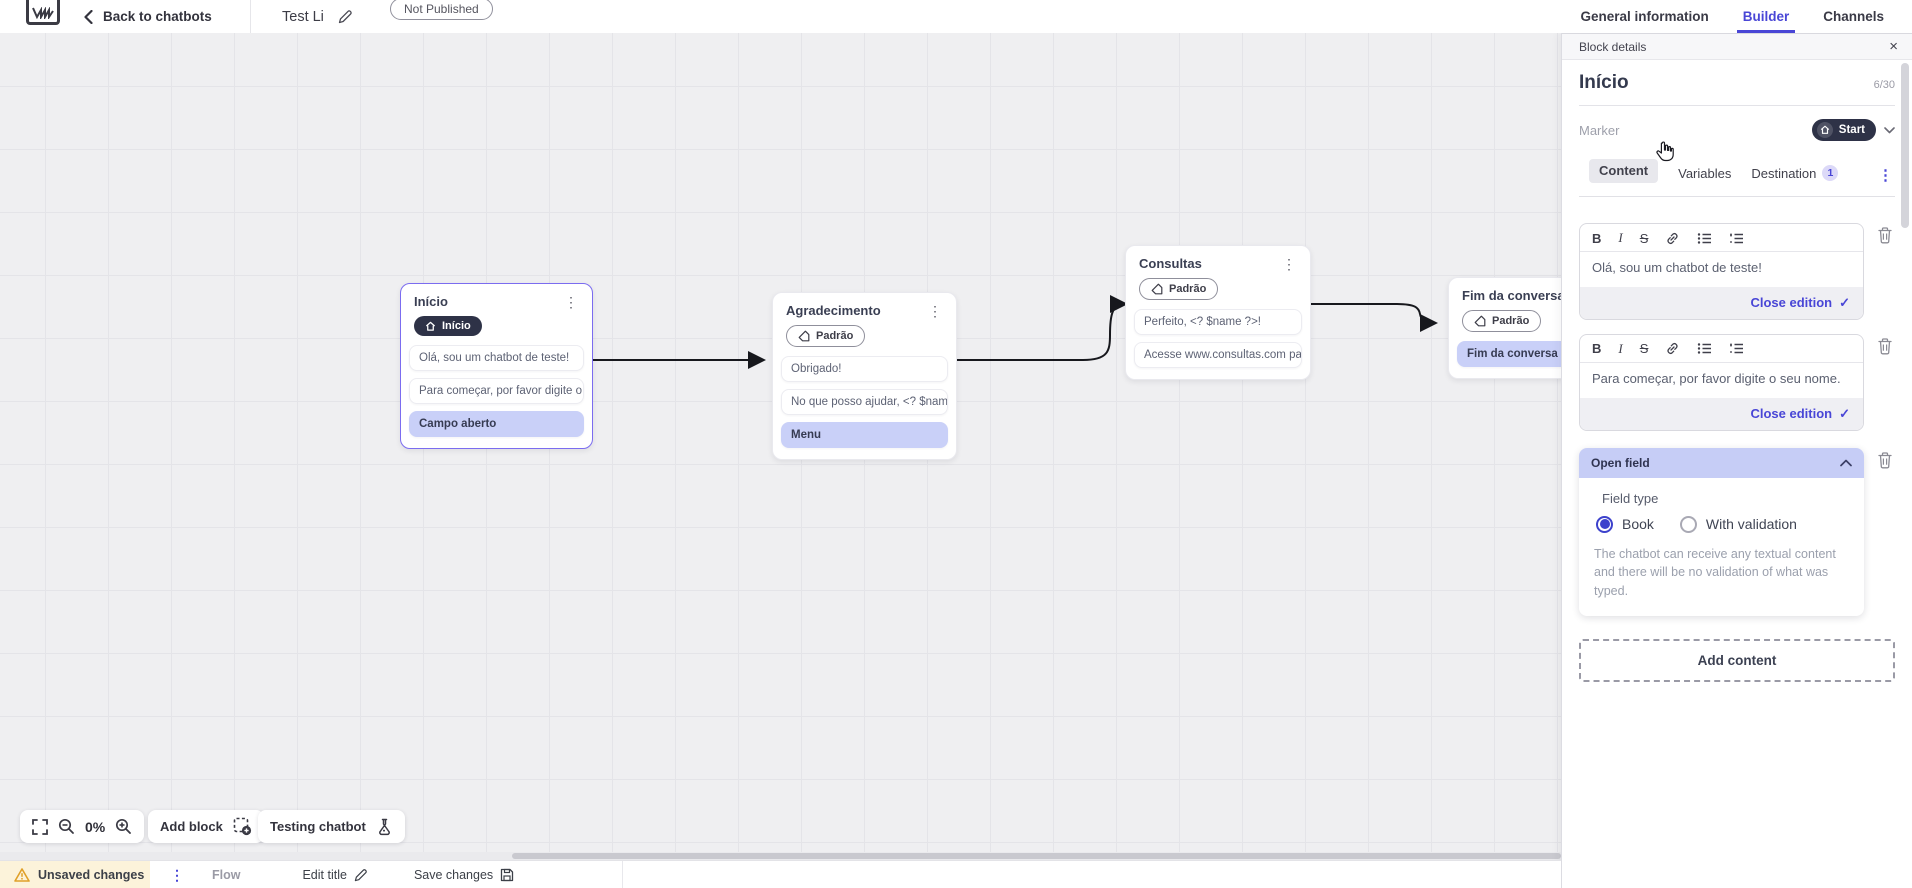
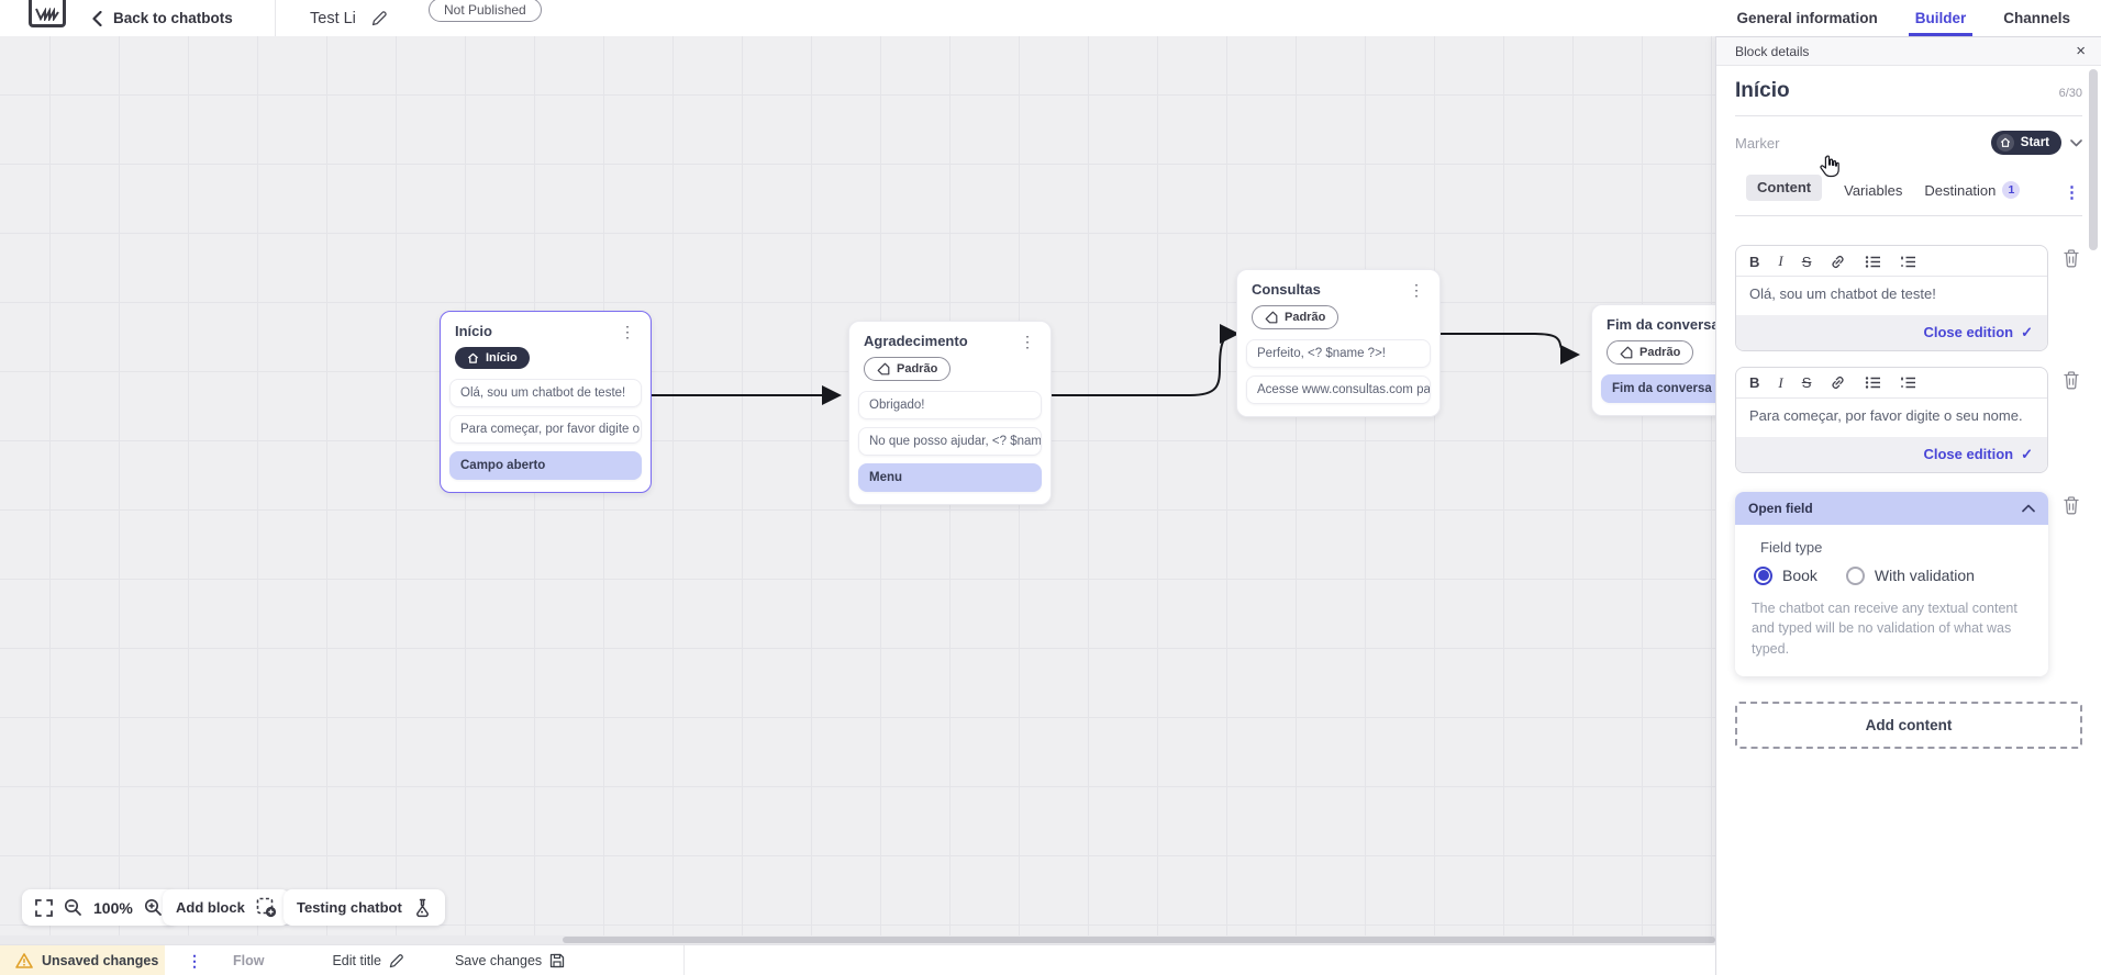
  Back to chatbots
  Test Li
  Not Published
  General information
  Builder
  Channels
  Início
  ⋮
  Início
  Olá, sou um chatbot de teste!
  Para começar, por favor digite o
  Campo aberto
  Agradecimento
  ⋮
  Padrão
  Obrigado!
  No que posso ajudar, <? $nam
  Menu
  Consultas
  ⋮
  Padrão
  Perfeito, <? $name ?>!
  Acesse www.consultas.com pa
  Fim da convers
  Padrão
  Fim da conversa
- 0%
+ 100%
  Add block
  Testing chatbot
  Unsaved changes
  ⋮
  Flow
  Edit title
  Save changes
  Block details
  ×
  Início
  6/30
  Marker
  Start
  Content
  Variables
  Destination
  1
  ⋮
  B
  I
  S
  Olá, sou um chatbot de teste!
  Close edition ✓
  B
  I
  S
  Para começar, por favor digite o seu nome.
  Close edition ✓
  Open field
  Field type
  Book
  With validation
- The chatbot can receive any textual content and there will be no validation of what was typed.
+ The chatbot can receive any textual content and typed will be no validation of what was typed.
  Add content
